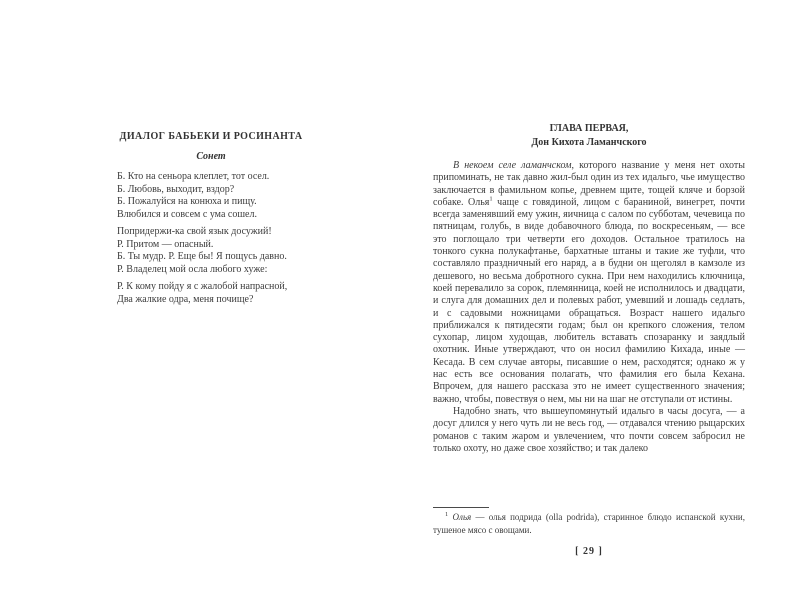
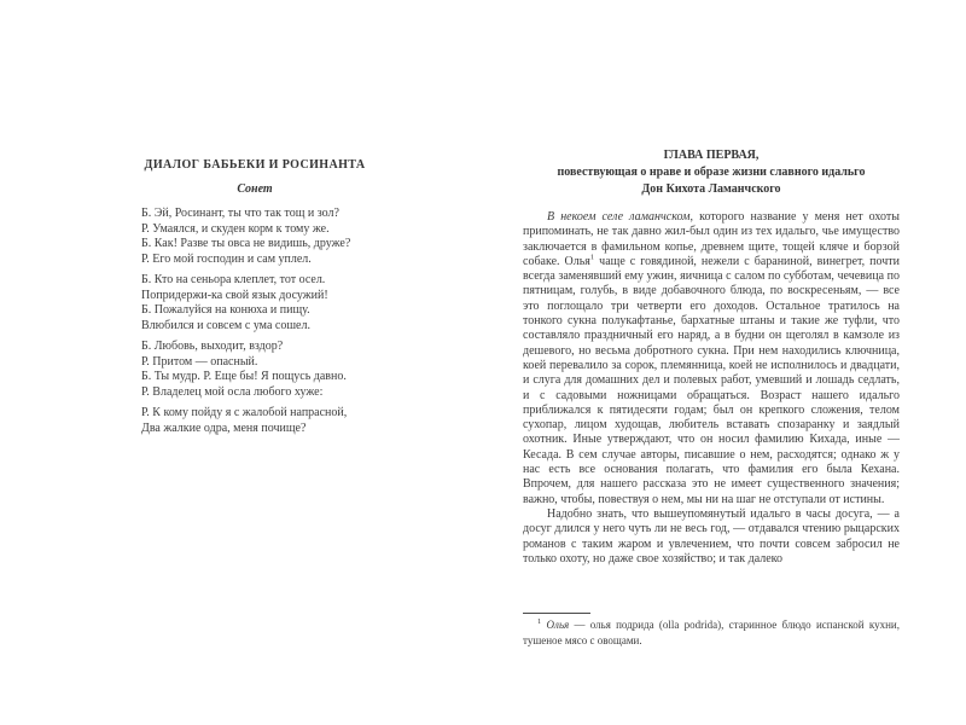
  ДИАЛОГ БАБЬЕКИ И РОСИНАНТА
  Сонет
+ Б. Эй, Росинант, ты что так тощ и зол?
+ Р. Умаялся, и скуден корм к тому же.
+ Б. Как! Разве ты овса не видишь, друже?
+ Р. Его мой господин и сам уплел.
  Б. Кто на сеньора клеплет, тот осел.
- Б. Любовь, выходит, вздор?
+ Попридержи-ка свой язык досужий!
  Б. Пожалуйся на конюха и пищу.
  Влюбился и совсем с ума сошел.
- Попридержи-ка свой язык досужий!
+ Б. Любовь, выходит, вздор?
  Р. Притом — опасный.
  Б. Ты мудр. Р. Еще бы! Я пощусь давно.
  Р. Владелец мой осла любого хуже:
  Р. К кому пойду я с жалобой напрасной,
  Два жалкие одра, меня почище?
  ГЛАВА ПЕРВАЯ,
+ повествующая о нраве и образе жизни славного идальго
  Дон Кихота Ламанчского
- В некоем селе ламанчском, которого название у меня нет охоты припоминать, не так давно жил-был один из тех идальго, чье имущество заключается в фамильном копье, древнем щите, тощей кляче и борзой собаке. Олья чаще с говядиной, лицом с бараниной, винегрет, почти всегда заменявший ему ужин, яичница с салом по субботам, чечевица по пятницам, голубь, в виде добавочного блюда, по воскресеньям, — все это поглощало три четверти его доходов. Остальное тратилось на тонкого сукна полукафтанье, бархатные штаны и такие же туфли, что составляло праздничный его наряд, а в будни он щеголял в камзоле из дешевого, но весьма добротного сукна. При нем находились ключница, коей перевалило за сорок, племянница, коей не исполнилось и двадцати, и слуга для домашних дел и полевых работ, умевший и лошадь седлать, и с садовыми ножницами обращаться. Возраст нашего идальго приближался к пятидесяти годам; был он крепкого сложения, телом сухопар, лицом худощав, любитель вставать спозаранку и заядлый охотник. Иные утверждают, что он носил фамилию Кихада, иные — Кесада. В сем случае авторы, писавшие о нем, расходятся; однако ж у нас есть все основания полагать, что фамилия его была Кехана. Впрочем, для нашего рассказа это не имеет существенного значения; важно, чтобы, повествуя о нем, мы ни на шаг не отступали от истины.
+ В некоем селе ламанчском, которого название у меня нет охоты припоминать, не так давно жил-был один из тех идальго, чье имущество заключается в фамильном копье, древнем щите, тощей кляче и борзой собаке. Олья чаще с говядиной, нежели с бараниной, винегрет, почти всегда заменявший ему ужин, яичница с салом по субботам, чечевица по пятницам, голубь, в виде добавочного блюда, по воскресеньям, — все это поглощало три четверти его доходов. Остальное тратилось на тонкого сукна полукафтанье, бархатные штаны и такие же туфли, что составляло праздничный его наряд, а в будни он щеголял в камзоле из дешевого, но весьма добротного сукна. При нем находились ключница, коей перевалило за сорок, племянница, коей не исполнилось и двадцати, и слуга для домашних дел и полевых работ, умевший и лошадь седлать, и с садовыми ножницами обращаться. Возраст нашего идальго приближался к пятидесяти годам; был он крепкого сложения, телом сухопар, лицом худощав, любитель вставать спозаранку и заядлый охотник. Иные утверждают, что он носил фамилию Кихада, иные — Кесада. В сем случае авторы, писавшие о нем, расходятся; однако ж у нас есть все основания полагать, что фамилия его была Кехана. Впрочем, для нашего рассказа это не имеет существенного значения; важно, чтобы, повествуя о нем, мы ни на шаг не отступали от истины.
  Надобно знать, что вышеупомянутый идальго в часы досуга, — а досуг длился у него чуть ли не весь год, — отдавался чтению рыцарских романов с таким жаром и увлечением, что почти совсем забросил не только охоту, но даже свое хозяйство; и так далеко
  Олья — олья подрида (olla podrida), старинное блюдо испанской кухни, тушеное мясо с овощами.
- [ 29 ]
